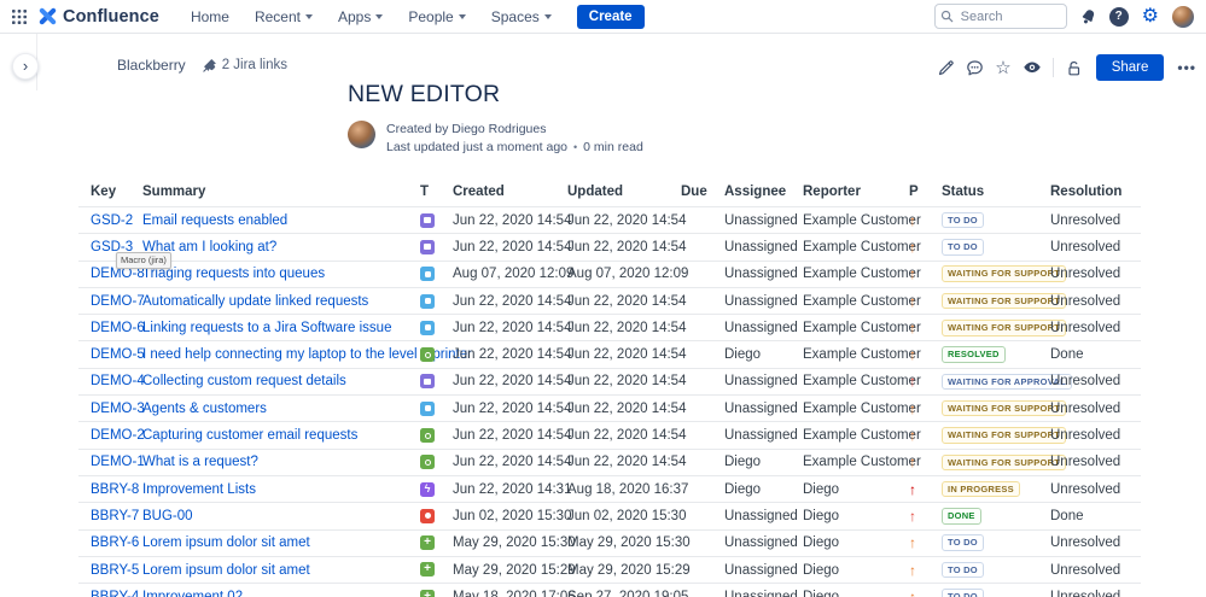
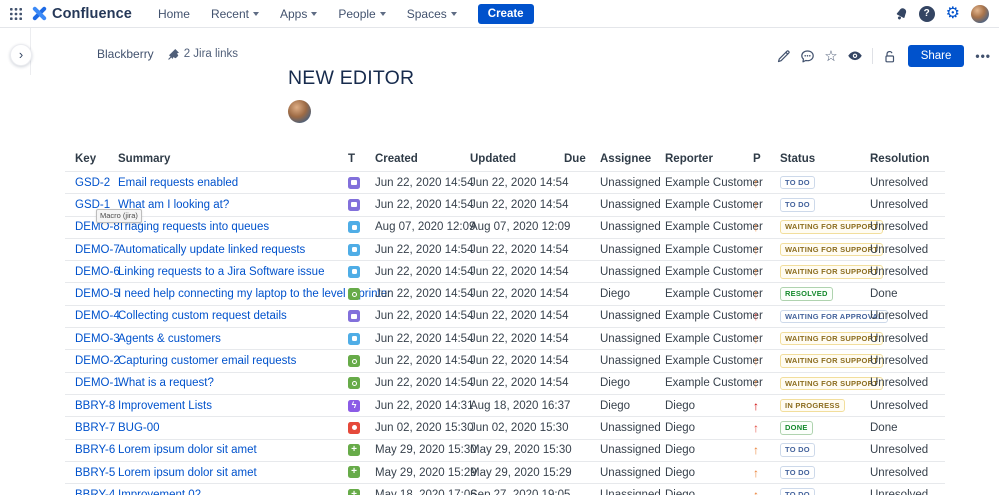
  Confluence
  Home
  Recent
  Apps
  People
  Spaces
  Create
- Search
  ?
  ⚙
  ›
  Blackberry
  2 Jira links
  ☆
  Share
  •••
  NEW EDITOR
- Created by Diego Rodrigues
- Last updated just a moment ago
- •
- 0 min read
  Key	Summary	T	Created	Updated	Due	Assignee	Reporter	P	Status	Resolution
  GSD-2	Email requests enabled		Jun 22, 2020 14:5	Jun 22, 2020 14:54		Unassigned	Example Customr	↑	TO DO	Unresolved
- GSD-3	What am I looking at?		Jun 22, 2020 14:5	Jun 22, 2020 14:54		Unassigned	Example Customr	↑	TO DO	Unresolved
+ GSD-1	What am I looking at?		Jun 22, 2020 14:5	Jun 22, 2020 14:54		Unassigned	Example Customr	↑	TO DO	Unresolved
  DEMO-8	Triaging requests into queues		Aug 07, 2020 12:0	Aug 07, 2020 12:09		Unassigned	Example Customr	↑	WAITING FOR SUPPORT	Unresolved
  DEMO-7	Automatically update linked requests		Jun 22, 2020 14:5	Jun 22, 2020 14:54		Unassigned	Example Customr	↑	WAITING FOR SUPPORT	Unresolved
  DEMO-6	Linking requests to a Jira Software issue		Jun 22, 2020 14:5	Jun 22, 2020 14:54		Unassigned	Example Customr	↑	WAITING FOR SUPPORT	Unresolved
  DEMO-5	I need help connecting my laptop to the level printer		Jun 22, 2020 14:5	Jun 22, 2020 14:54		Diego	Example Customr	↑	RESOLVED	Done
  DEMO-4	Collecting custom request details		Jun 22, 2020 14:5	Jun 22, 2020 14:54		Unassigned	Example Customr	↑	WAITING FOR APPROVAL	Unresolved
  DEMO-3	Agents & customers		Jun 22, 2020 14:5	Jun 22, 2020 14:54		Unassigned	Example Customr	↑	WAITING FOR SUPPORT	Unresolved
  DEMO-2	Capturing customer email requests		Jun 22, 2020 14:5	Jun 22, 2020 14:54		Unassigned	Example Customr	↑	WAITING FOR SUPPORT	Unresolved
  DEMO-1	What is a request?		Jun 22, 2020 14:5	Jun 22, 2020 14:54		Diego	Example Customr	↑	WAITING FOR SUPPORT	Unresolved
  BBRY-8	Improvement Lists		Jun 22, 2020 14:3	Aug 18, 2020 16:37		Diego	Diego	↑	IN PROGRESS	Unresolved
  BBRY-7	BUG-00		Jun 02, 2020 15:3	Jun 02, 2020 15:30		Unassigned	Diego	↑	DONE	Done
  BBRY-6	Lorem ipsum dolor sit amet		May 29, 2020 15:3	May 29, 2020 15:30		Unassigned	Diego	↑	TO DO	Unresolved
  BBRY-5	Lorem ipsum dolor sit amet		May 29, 2020 15:2	May 29, 2020 15:29		Unassigned	Diego	↑	TO DO	Unresolved
  Macro (jira)
